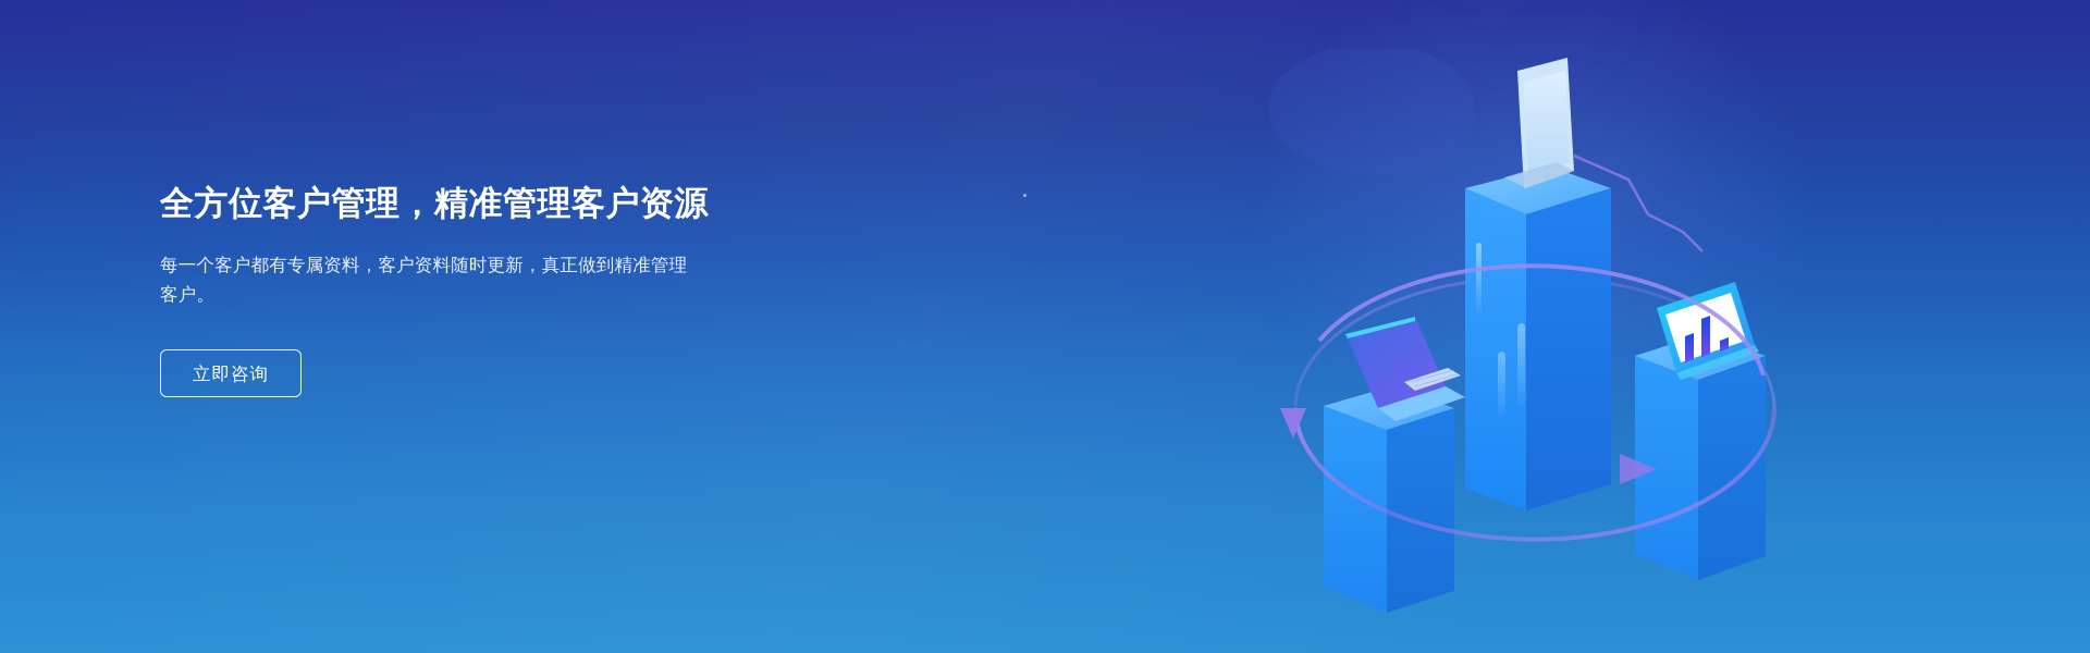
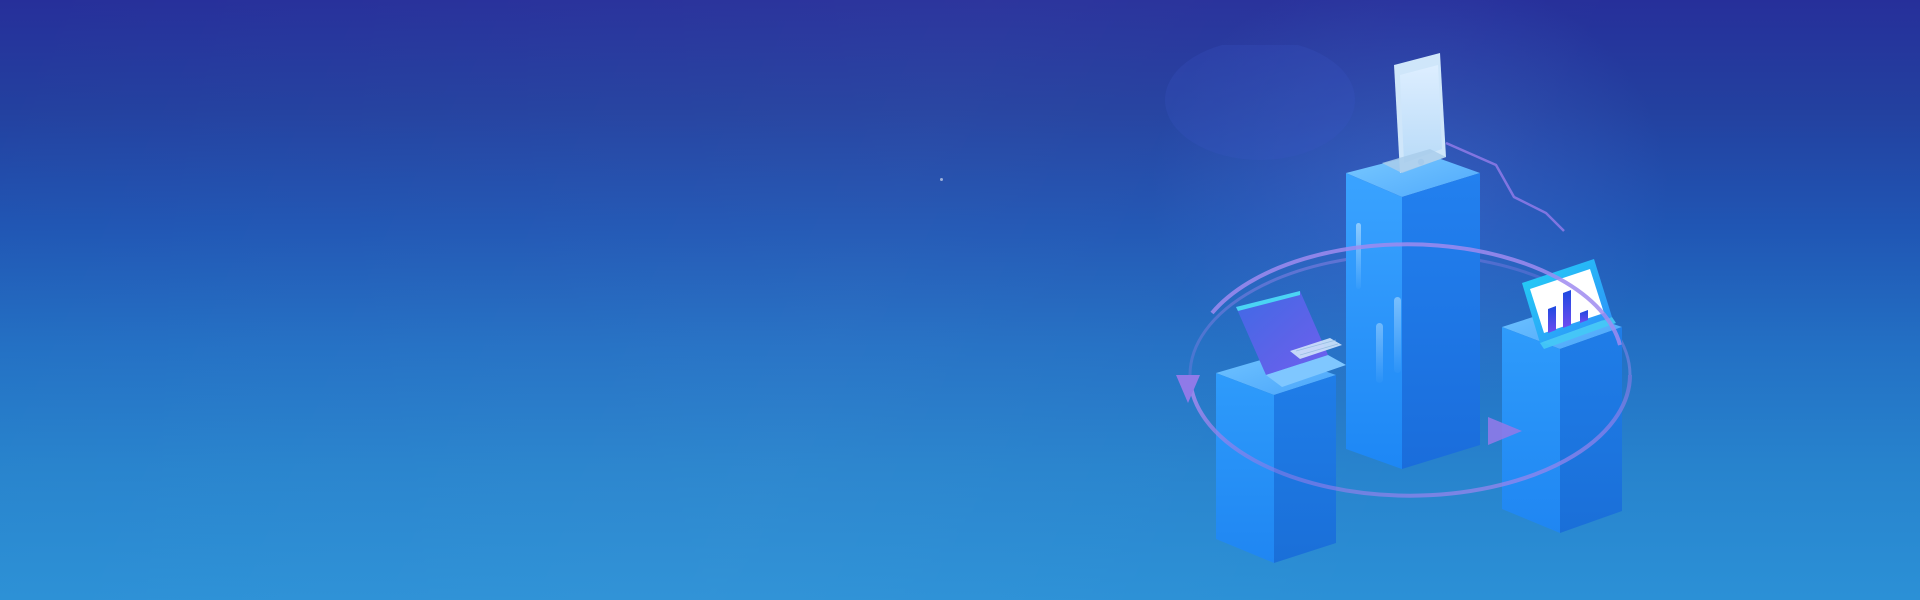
- 全方位客户管理，精准管理客户资源
- 每一个客户都有专属资料，客户资料随时更新，真正做到精准管理客户。
- 立即咨询
